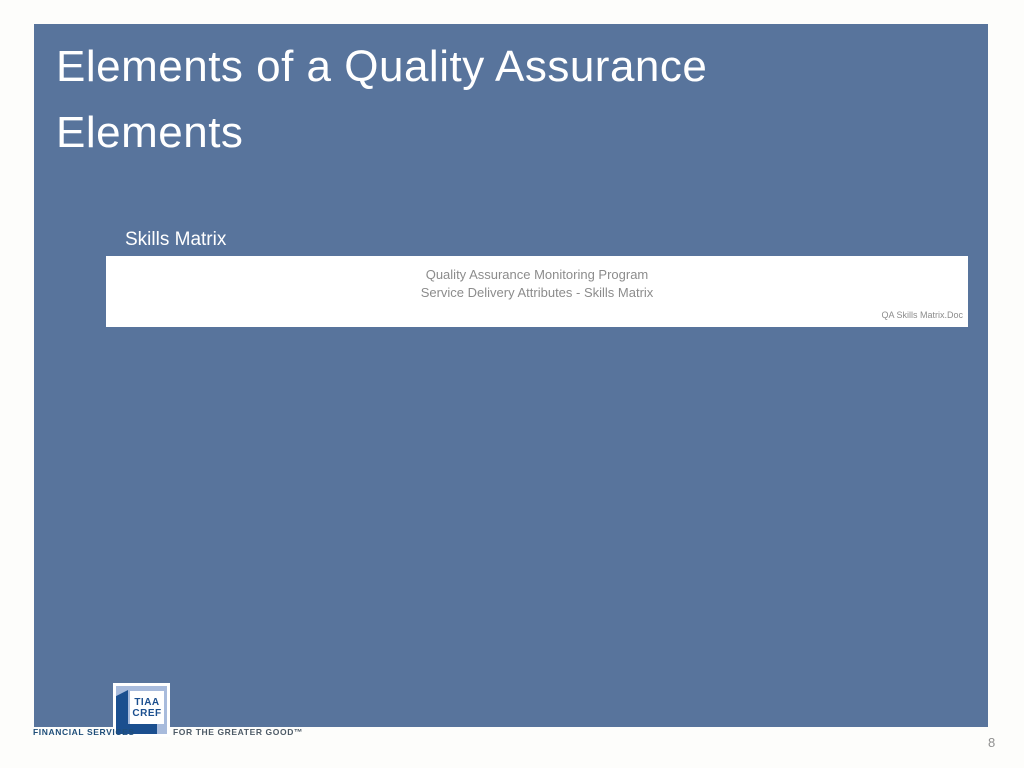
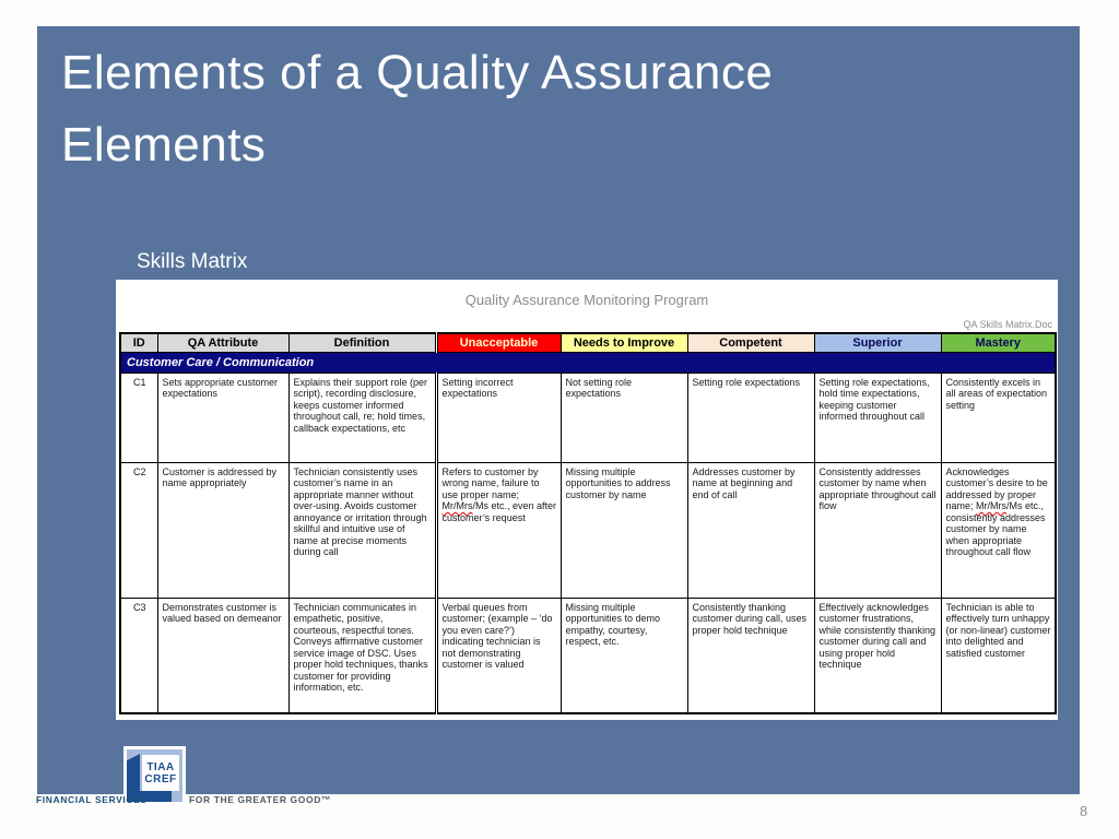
  Elements of a Quality Assurance Elements
  Skills Matrix
  Quality Assurance Monitoring Program
- Service Delivery Attributes - Skills Matrix
  QA Skills Matrix.Doc
+ ID	QA Attribute	Definition	Unacceptable	Needs to Improve	Competent	Superior	Mastery
+ Customer Care / Communication
+ C1	Sets appropriate customer expectations	Explains their support role (per script), recording disclosure, keeps customer informed throughout call, re; hold times, callback expectations, etc	Setting incorrect expectations	Not setting role expectations	Setting role expectations	Setting role expectations, hold time expectations, keeping customer informed throughout call	Consistently excels in all areas of expectation setting
+ C2	Customer is addressed by name appropriately	Technician consistently uses customer’s name in an appropriate manner without over-using. Avoids customer annoyance or irritation through skillful and intuitive use of name at precise moments during call	Refers to customer by wrong name, failure to use proper name; Mr/Mrs/Ms etc., even after customer’s request	Missing multiple opportunities to address customer by name	Addresses customer by name at beginning and end of call	Consistently addresses customer by name when appropriate throughout call flow	Acknowledges customer’s desire to be addressed by proper name; Mr/Mrs/Ms etc., consistently addresses customer by name when appropriate throughout call flow
+ C3	Demonstrates customer is valued based on demeanor	Technician communicates in empathetic, positive, courteous, respectful tones. Conveys affirmative customer service image of DSC. Uses proper hold techniques, thanks customer for providing information, etc.	Verbal queues from customer; (example – ‘do you even care?’) indicating technician is not demonstrating customer is valued	Missing multiple opportunities to demo empathy, courtesy, respect, etc.	Consistently thanking customer during call, uses proper hold technique	Effectively acknowledges customer frustrations, while consistently thanking customer during call and using proper hold technique	Technician is able to effectively turn unhappy (or non-linear) customer into delighted and satisfied customer
  TIAA
  CREF
  FINANCIAL SERVICES
  FOR THE GREATER GOOD™
  8
